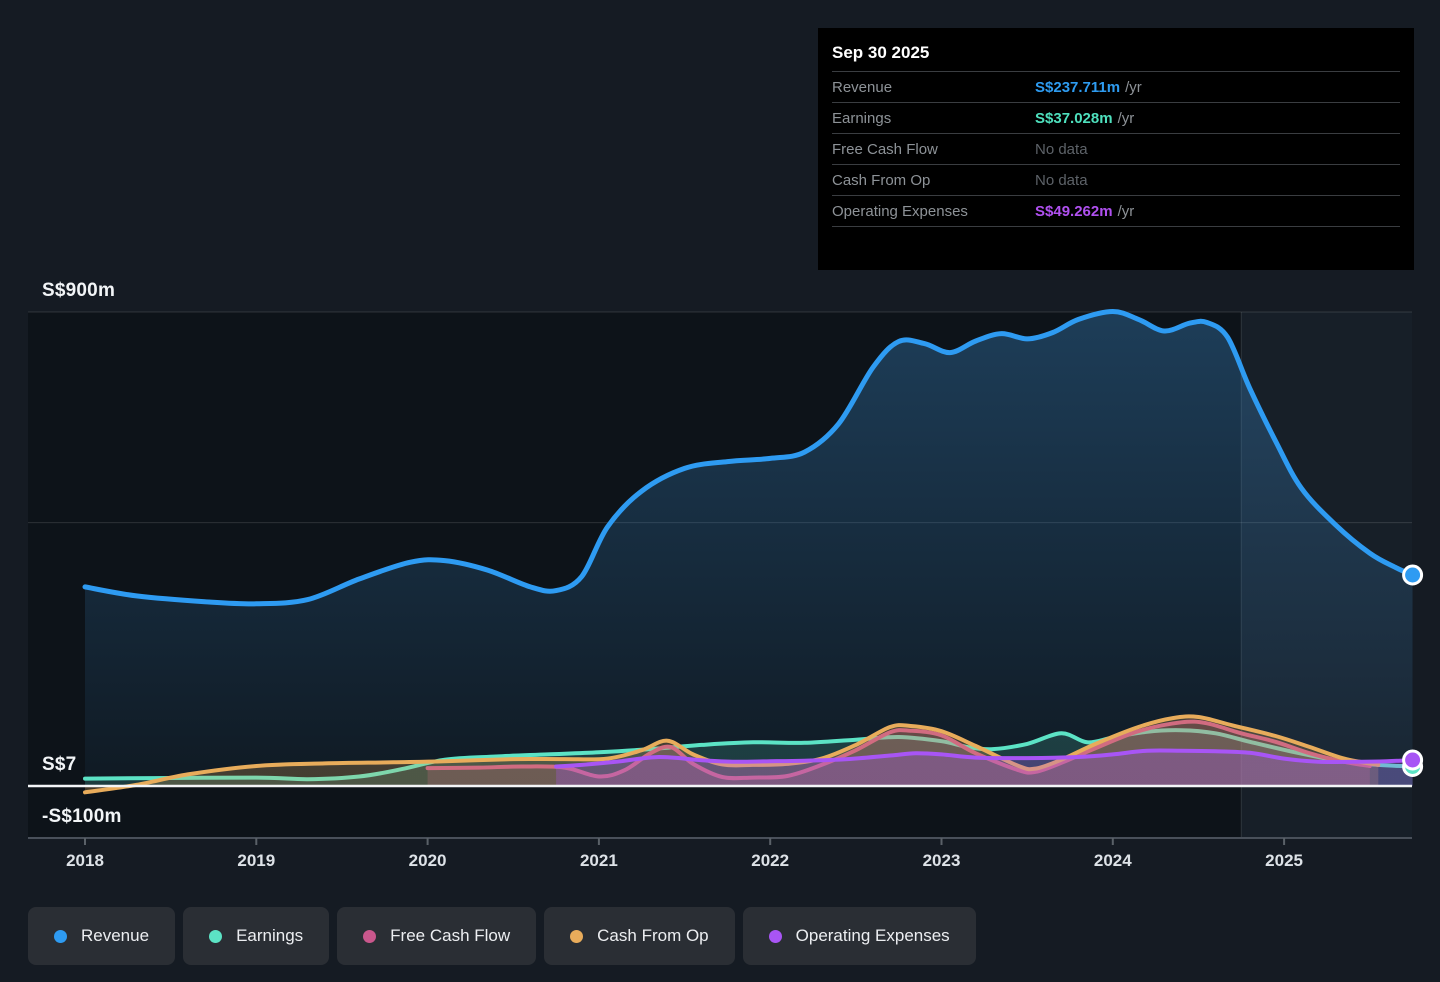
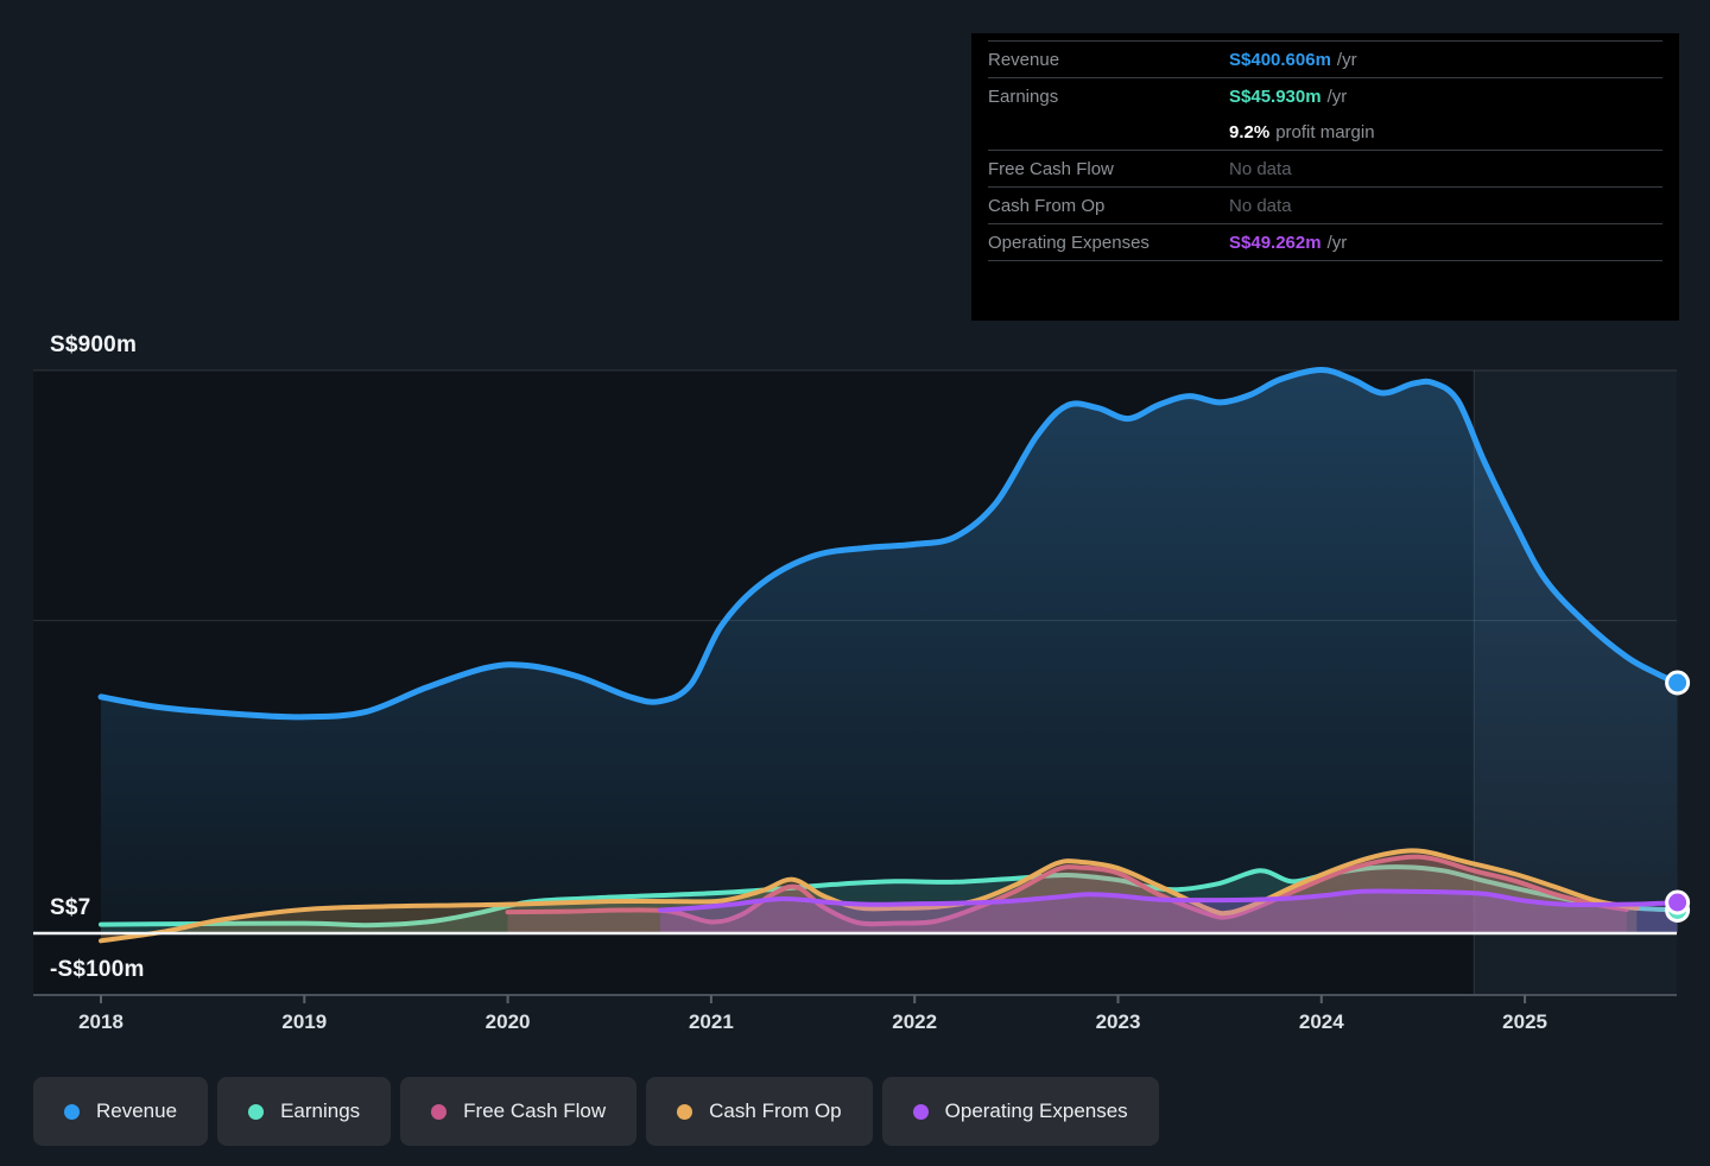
  S$900m
  S$7
  -S$100m
  2018
  2019
  2020
  2021
  2022
  2023
  2024
  2025
- Sep 30 2025
  Revenue
- S$237.711m
+ S$400.606m
  /yr
  Earnings
- S$37.028m
+ S$45.930m
  /yr
+ 9.2%
+ profit margin
  Free Cash Flow
  No data
  Cash From Op
  No data
  Operating Expenses
  S$49.262m
  /yr
  Revenue
  Earnings
  Free Cash Flow
  Cash From Op
  Operating Expenses
